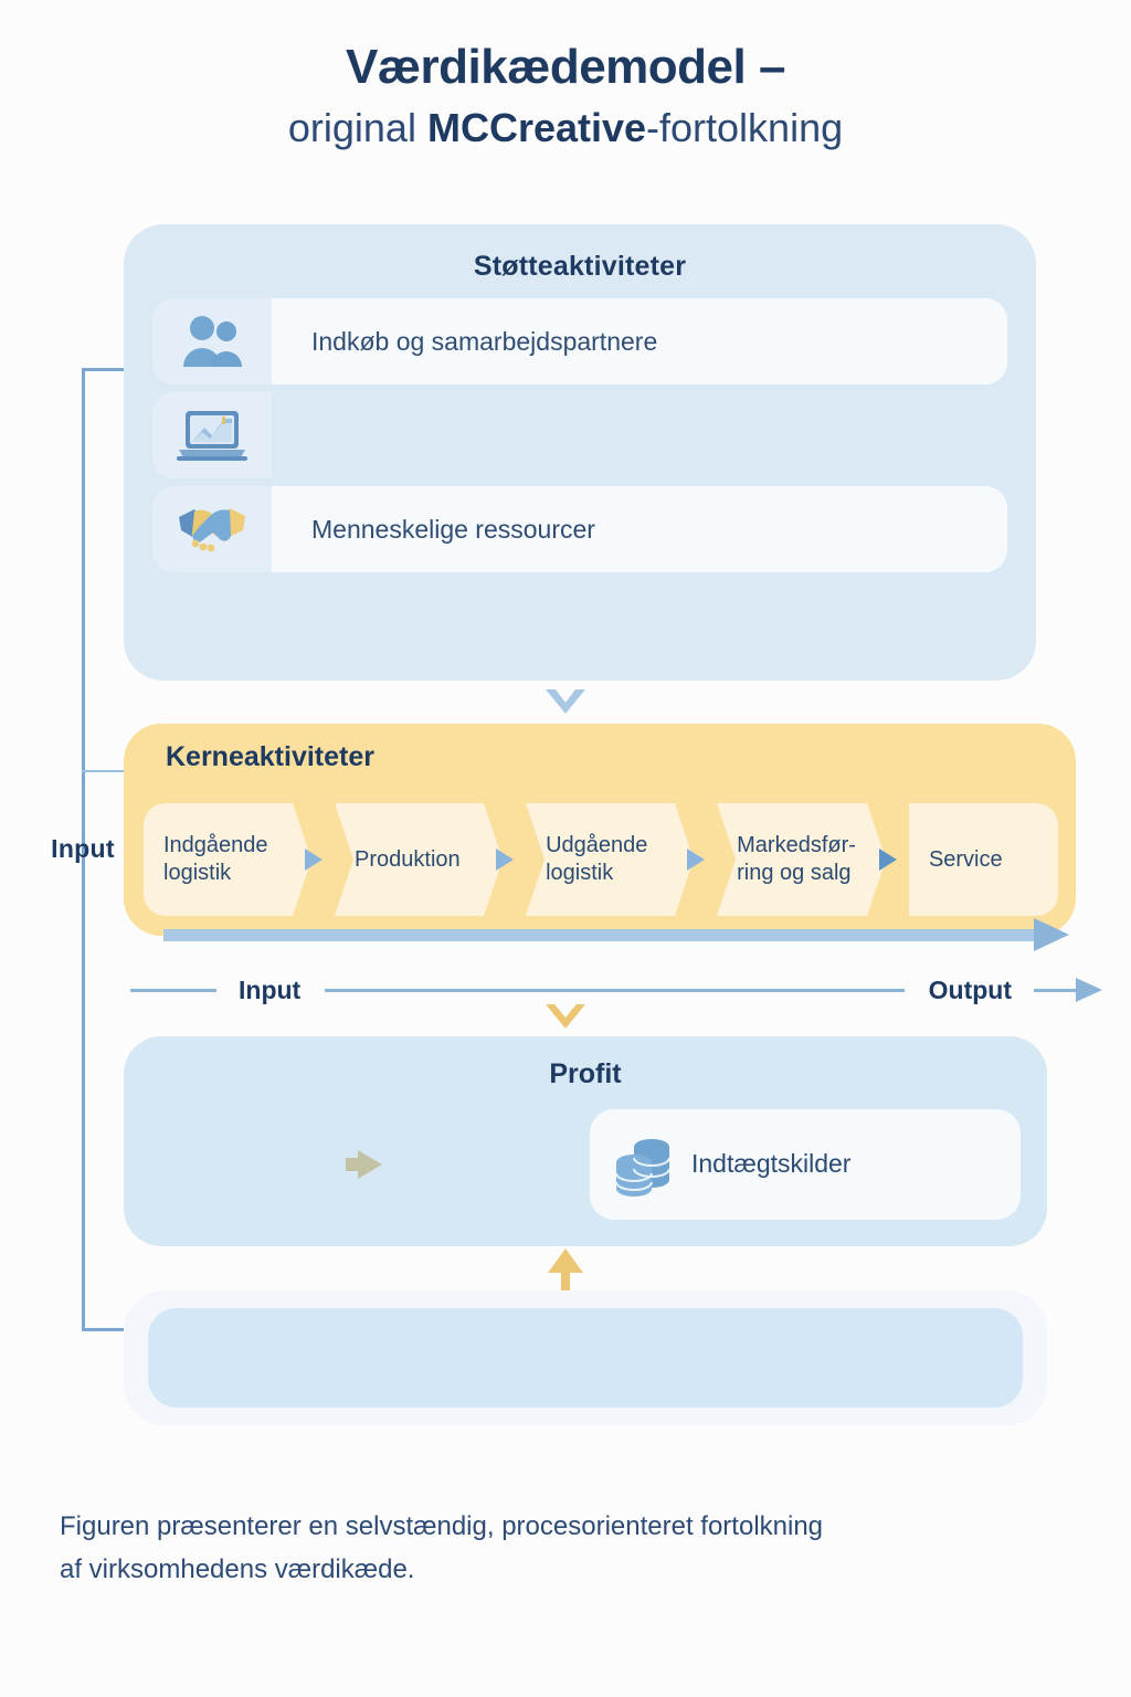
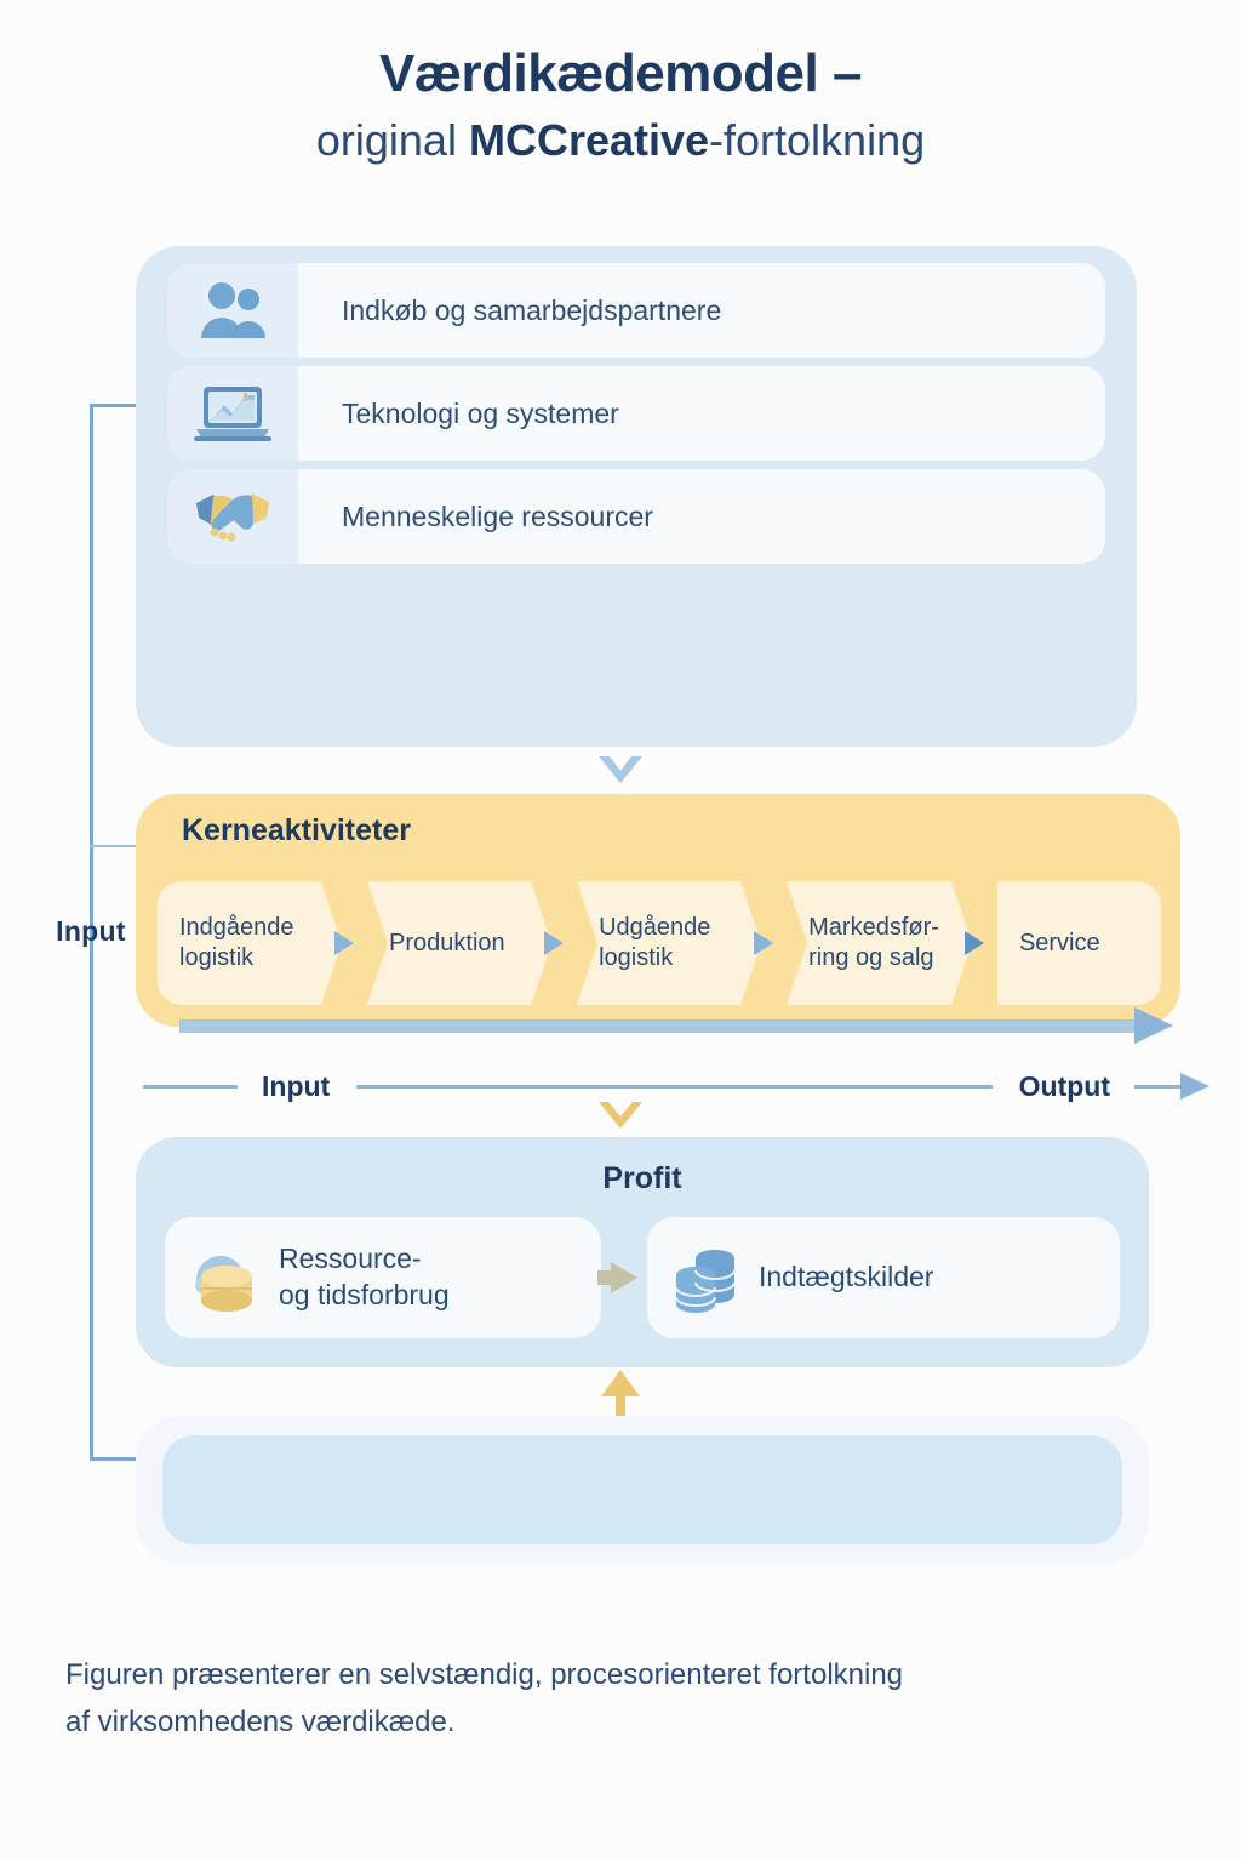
  Værdikædemodel –
  original MCCreative-fortolkning
  Input
- Støtteaktiviteter
  Indkøb og samarbejdspartnere
+ Teknologi og systemer
  Menneskelige ressourcer
  Kerneaktiviteter
  Indgående
  logistik
  Produktion
  Udgående
  logistik
  Markedsfør-
  ring og salg
  Service
  Input
  Output
  Profit
+ Ressource-
+ og tidsforbrug
  Indtægtskilder
  Figuren præsenterer en selvstændig, procesorienteret fortolkning
  af virksomhedens værdikæde.
